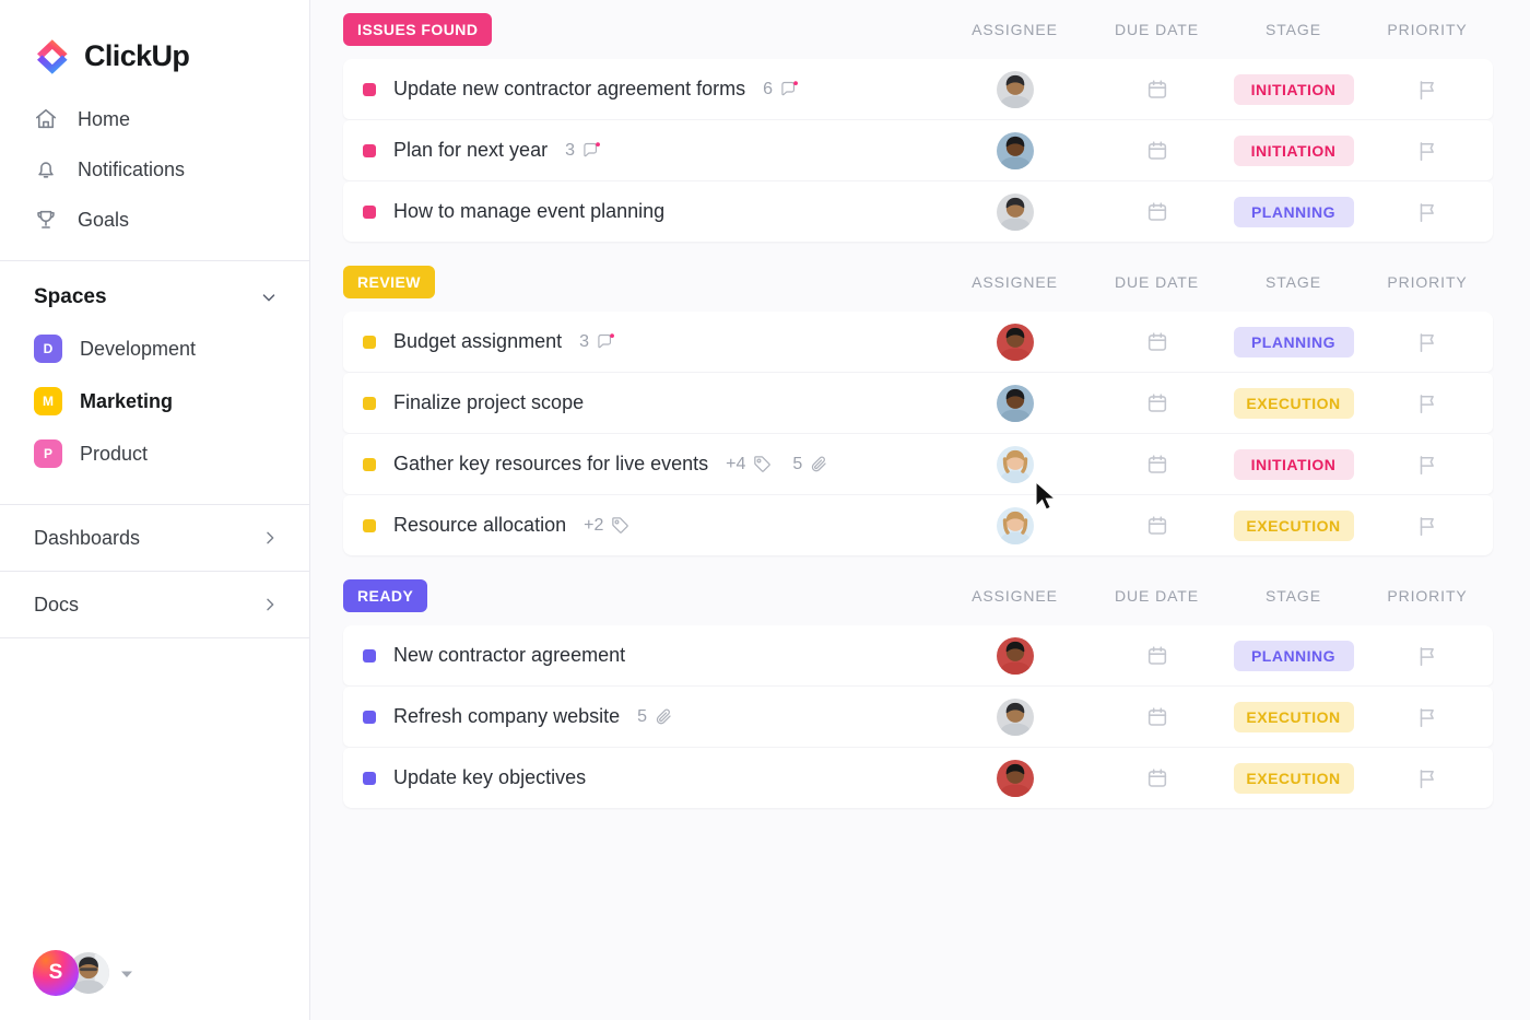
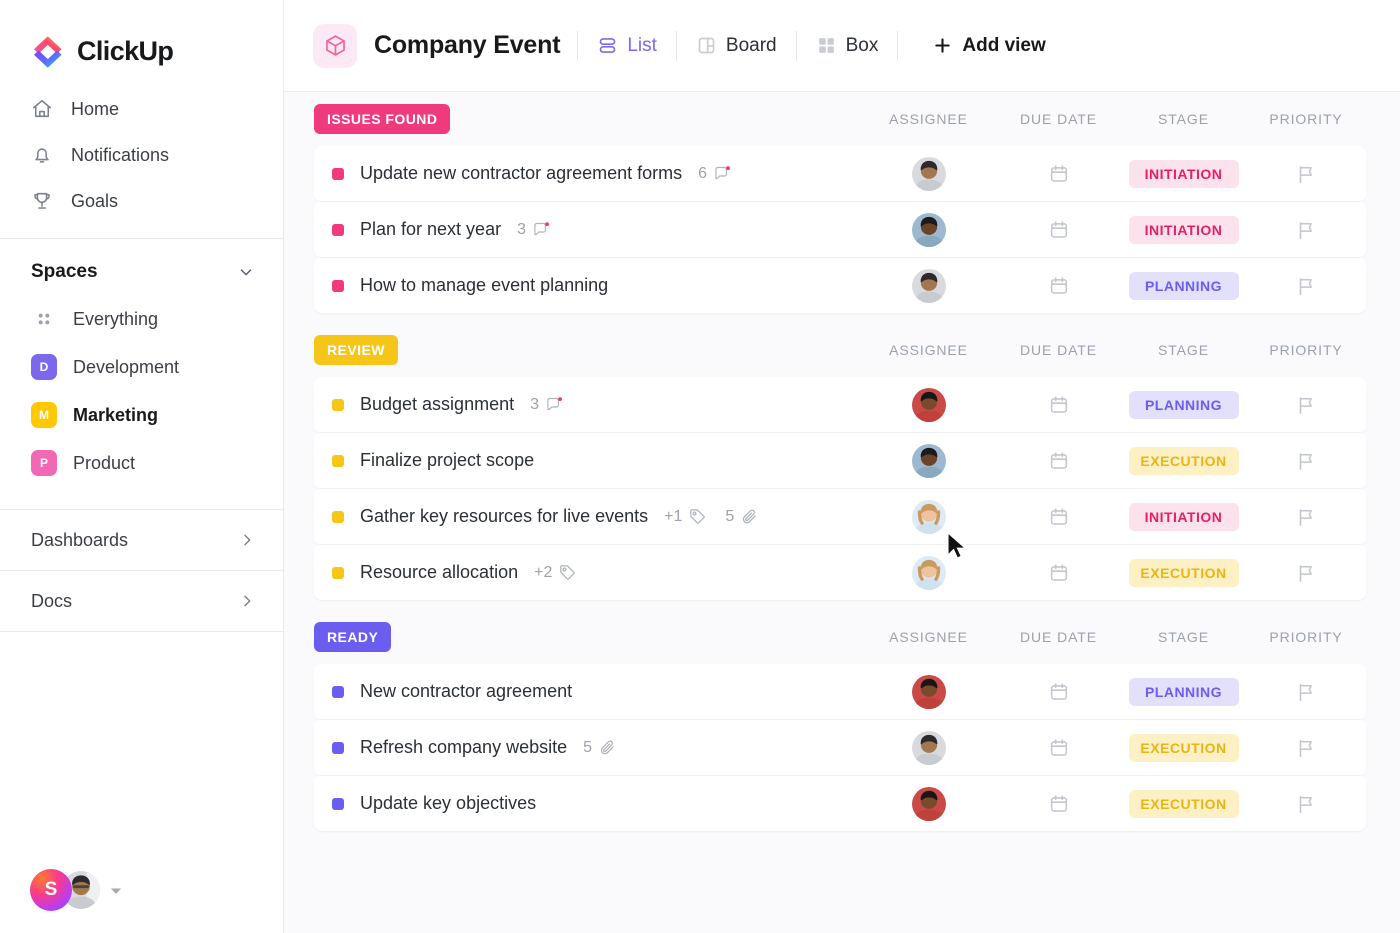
  ClickUp
  Home
  Notifications
  Goals
  Spaces
+ Everything
  D
  Development
  M
  Marketing
  P
  Product
  Dashboards
  Docs
  S
+ Company Event
+ List
+ Board
+ Box
+ Add view
  ISSUES FOUND
  ASSIGNEE
  DUE DATE
  STAGE
  PRIORITY
  Update new contractor agreement forms
  6
  INITIATION
  Plan for next year
  3
  INITIATION
  How to manage event planning
  PLANNING
  REVIEW
  ASSIGNEE
  DUE DATE
  STAGE
  PRIORITY
  Budget assignment
  3
  PLANNING
  Finalize project scope
  EXECUTION
  Gather key resources for live events
- +4
+ +1
  5
  INITIATION
  Resource allocation
  +2
  EXECUTION
  READY
  ASSIGNEE
  DUE DATE
  STAGE
  PRIORITY
  New contractor agreement
  PLANNING
  Refresh company website
  5
  EXECUTION
  Update key objectives
  EXECUTION
